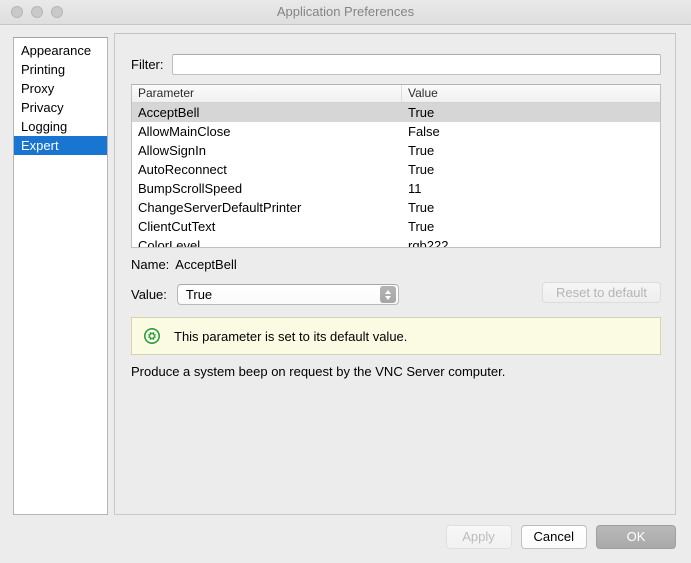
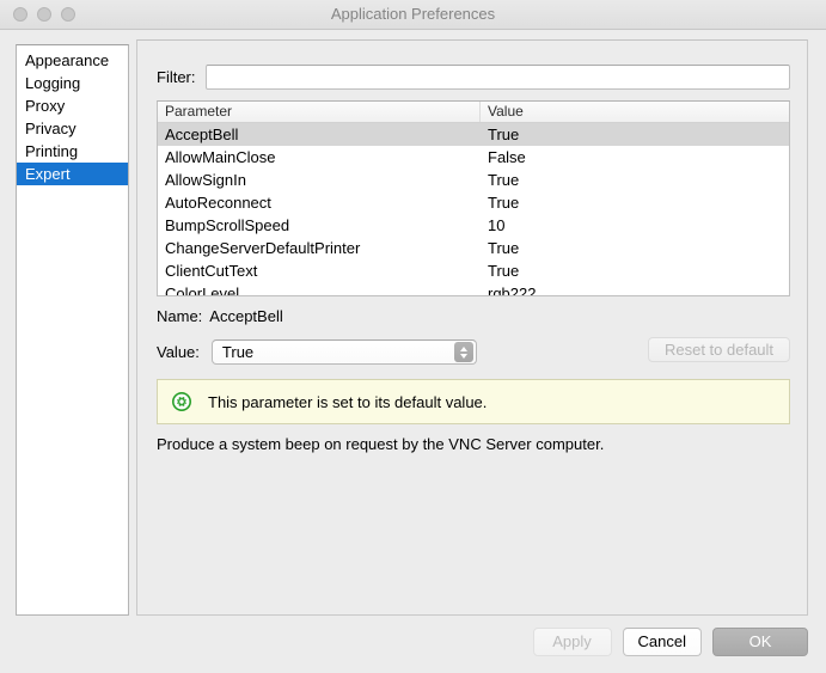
  Application Preferences
  Appearance
- Printing
+ Logging
  Proxy
  Privacy
- Logging
+ Printing
  Expert
  Filter:
  Parameter
  Value
  AcceptBell
  True
  AllowMainClose
  False
  AllowSignIn
  True
  AutoReconnect
  True
  BumpScrollSpeed
- 11
+ 10
  ChangeServerDefaultPrinter
  True
  ClientCutText
  True
  ColorLevel
  rgb222
  Name: AcceptBell
  Value:
  True
  Reset to default
  This parameter is set to its default value.
  Produce a system beep on request by the VNC Server computer.
  Apply
  Cancel
  OK
